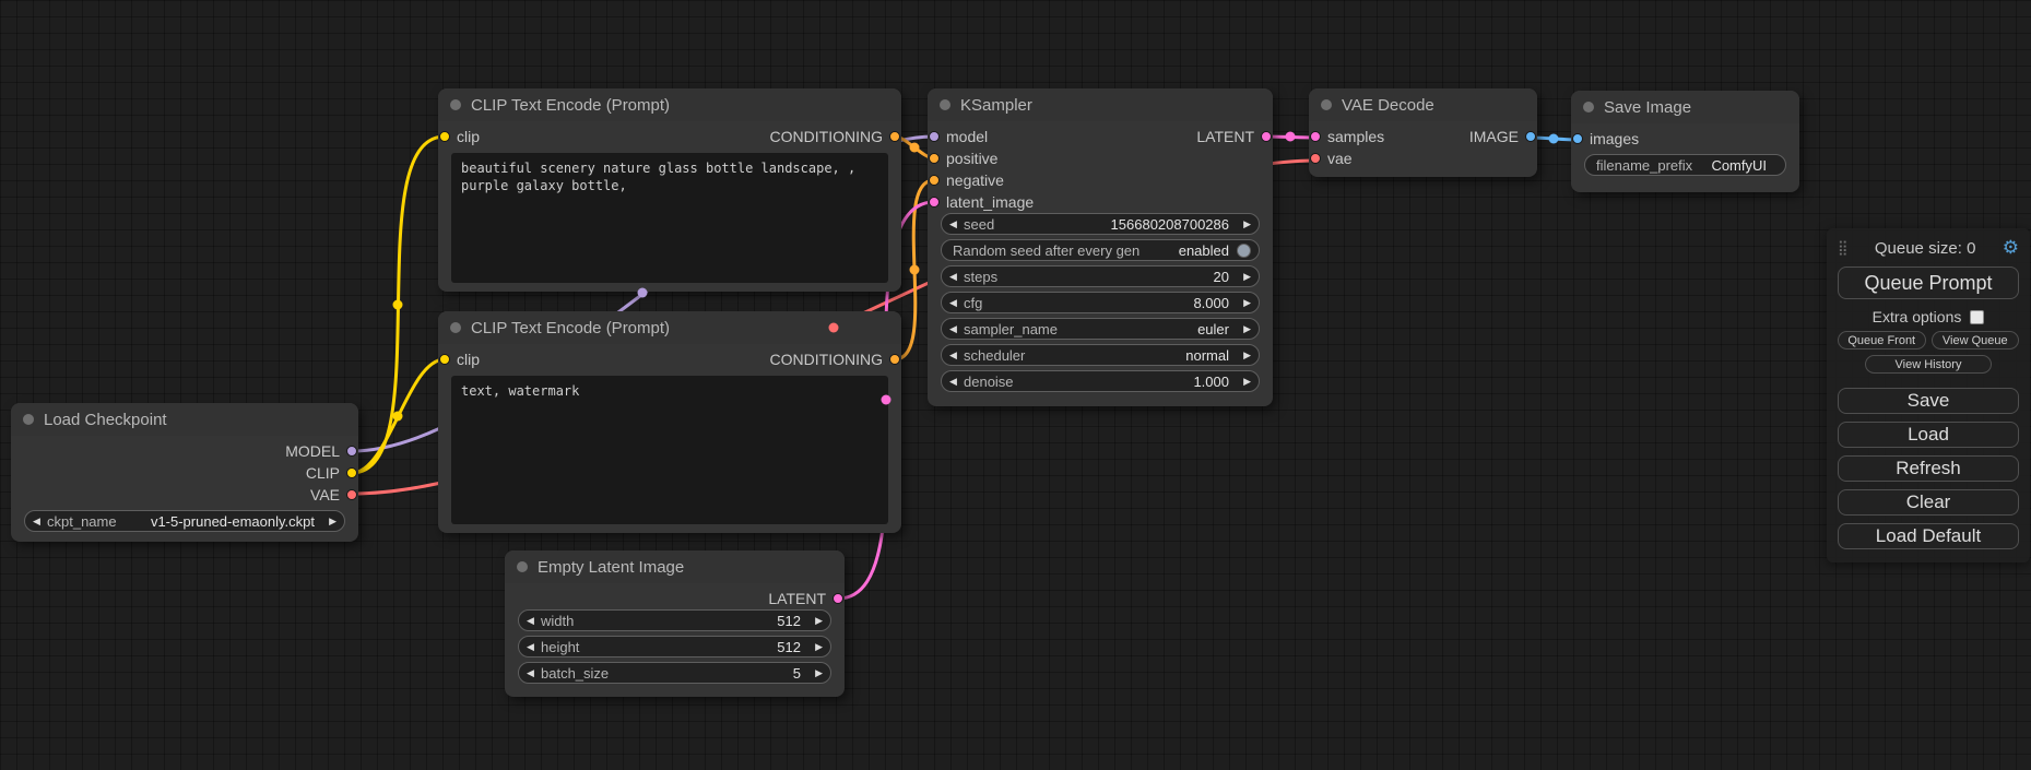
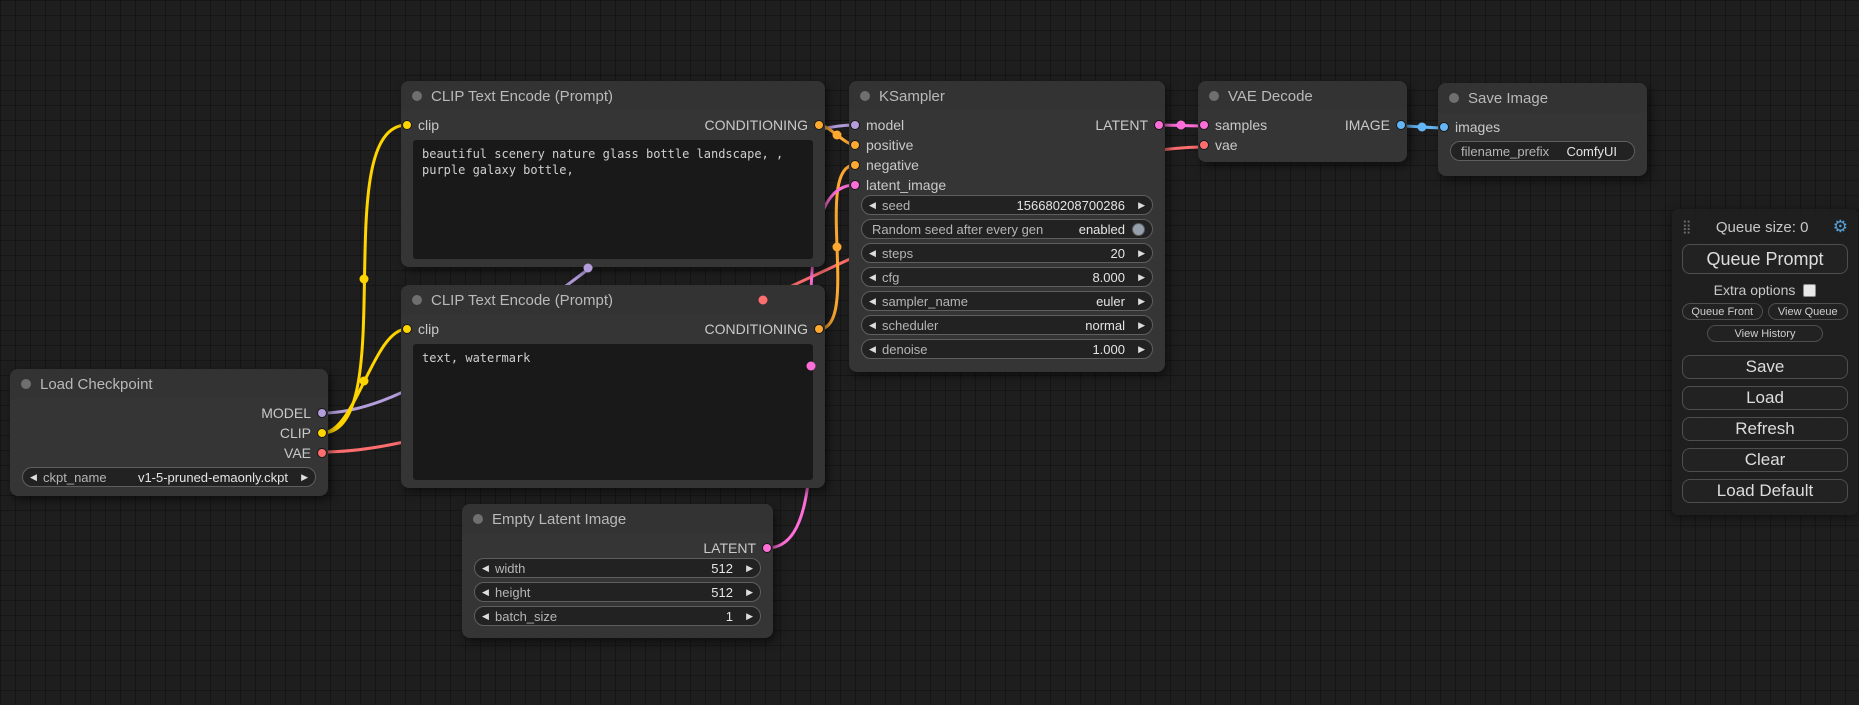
  Load Checkpoint
  MODEL
  CLIP
  VAE
  ◀
  ckpt_name
  v1-5-pruned-emaonly.ckpt
  ▶
  CLIP Text Encode (Prompt)
  clip
  CONDITIONING
  CLIP Text Encode (Prompt)
  clip
  CONDITIONING
  text, watermark
  Empty Latent Image
  LATENT
  ◀
  width
  512
  ▶
  ◀
  height
  512
  ▶
  ◀
  batch_size
- 5
+ 1
  ▶
  KSampler
  model
  LATENT
  positive
  negative
  latent_image
  ◀
  seed
  156680208700286
  ▶
  Random seed after every gen
  enabled
  ◀
  steps
  20
  ▶
  ◀
  cfg
  8.000
  ▶
  ◀
  sampler_name
  euler
  ▶
  ◀
  scheduler
  normal
  ▶
  ◀
  denoise
  1.000
  ▶
  VAE Decode
  samples
  IMAGE
  vae
  Save Image
  images
  filename_prefix
  ComfyUI
  ⣿
  Queue size: 0
  ⚙
  Queue Prompt
  Extra options
  Queue Front
  View Queue
  View History
  Save
  Load
  Refresh
  Clear
  Load Default
